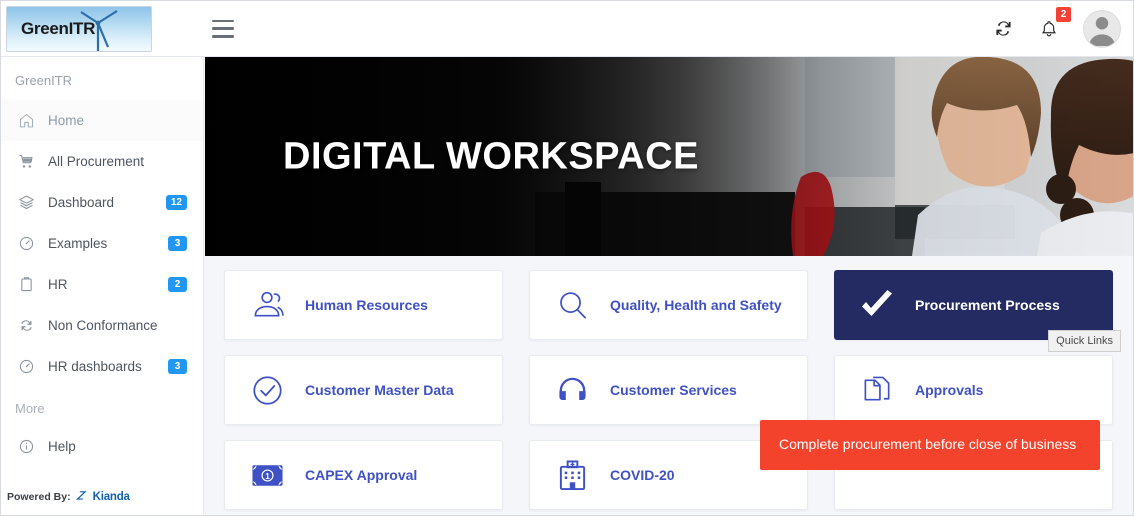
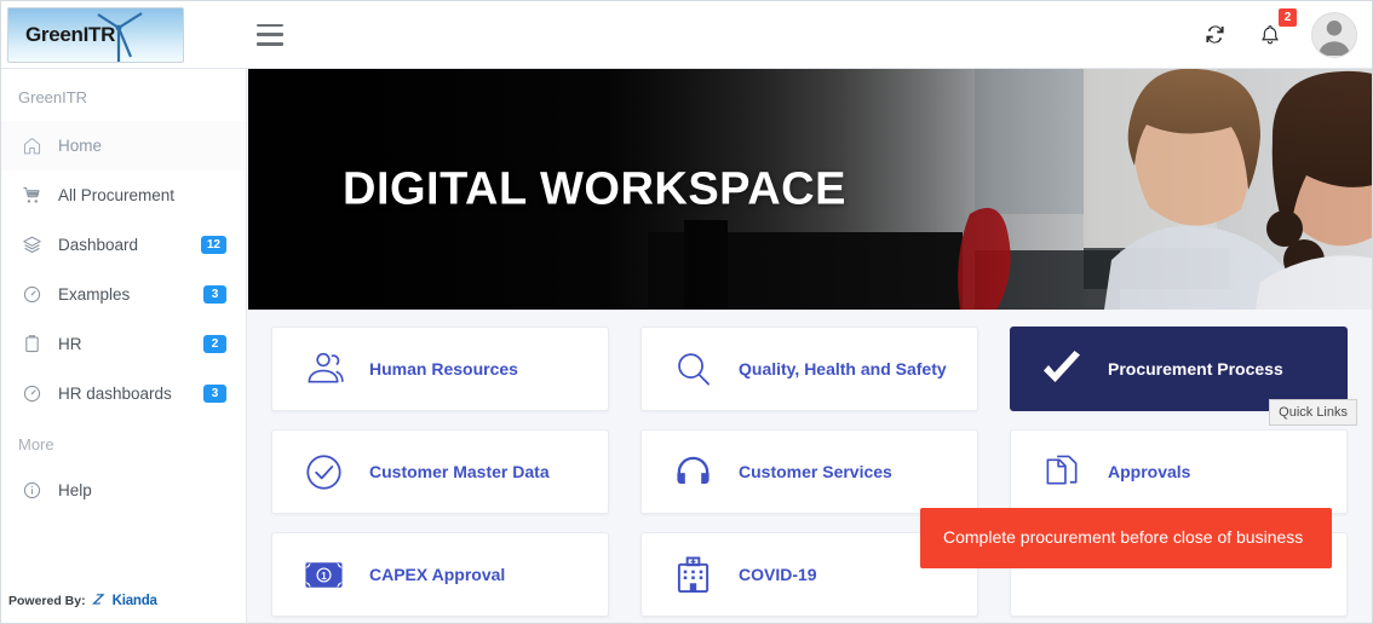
  GreenITR
  2
  GreenITR
  Home
  All Procurement
  Dashboard
  12
  Examples
  3
  HR
  2
- Non Conformance
  HR dashboards
  3
  More
  Help
  Powered By:
  Kianda
  DIGITAL WORKSPACE
  Human Resources
  Quality, Health and Safety
  Procurement Process
  Quick Links
  Customer Master Data
  Customer Services
  Approvals
  1
  CAPEX Approval
- COVID-20
+ COVID-19
  Complete procurement before close of business
